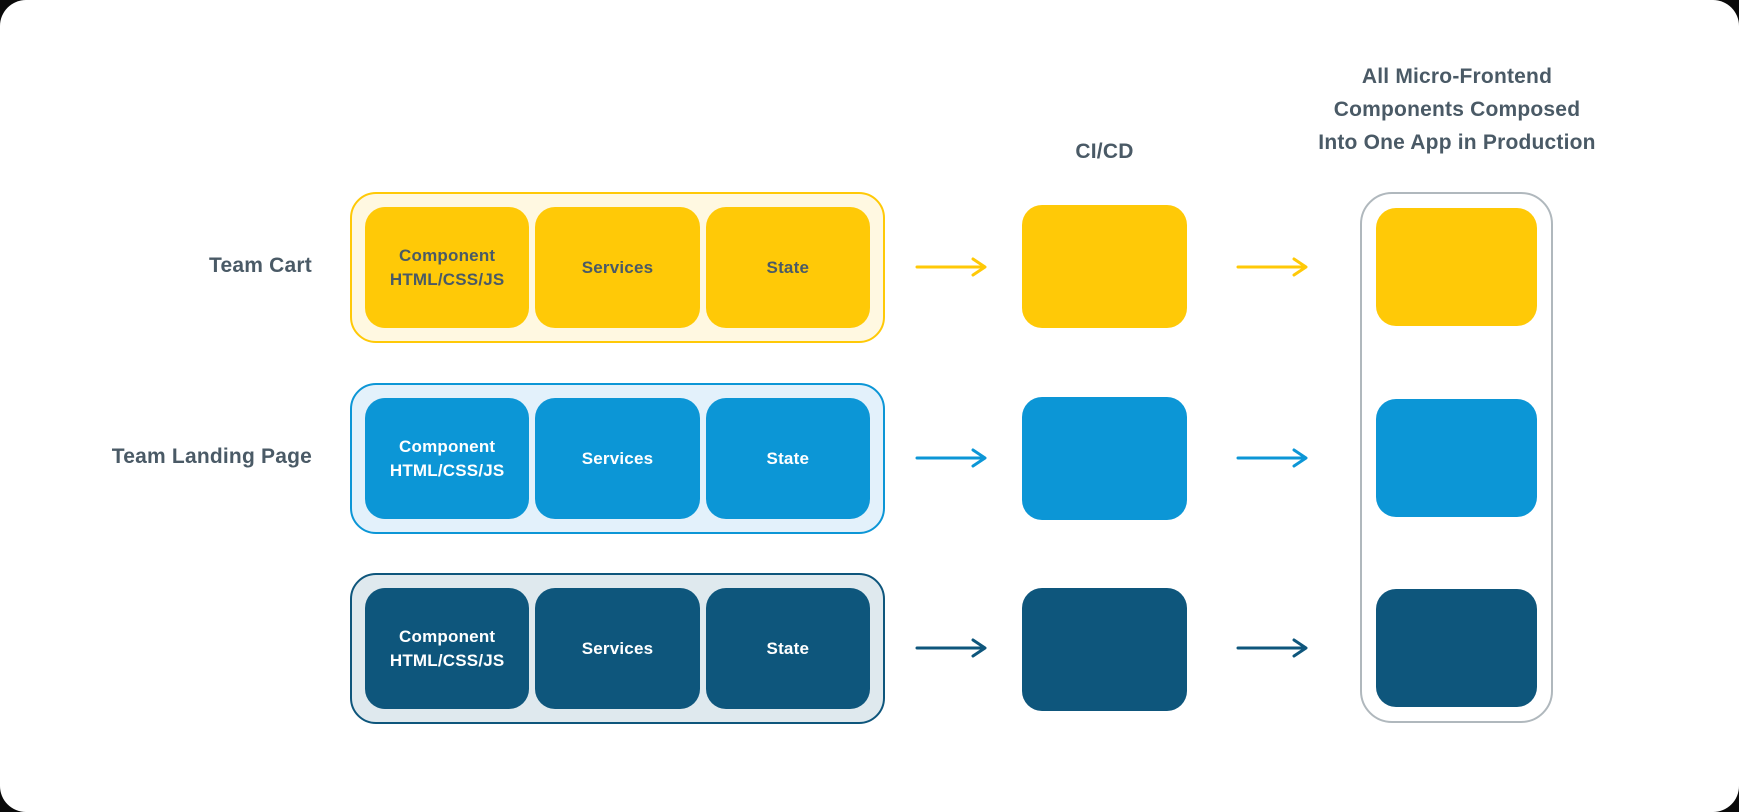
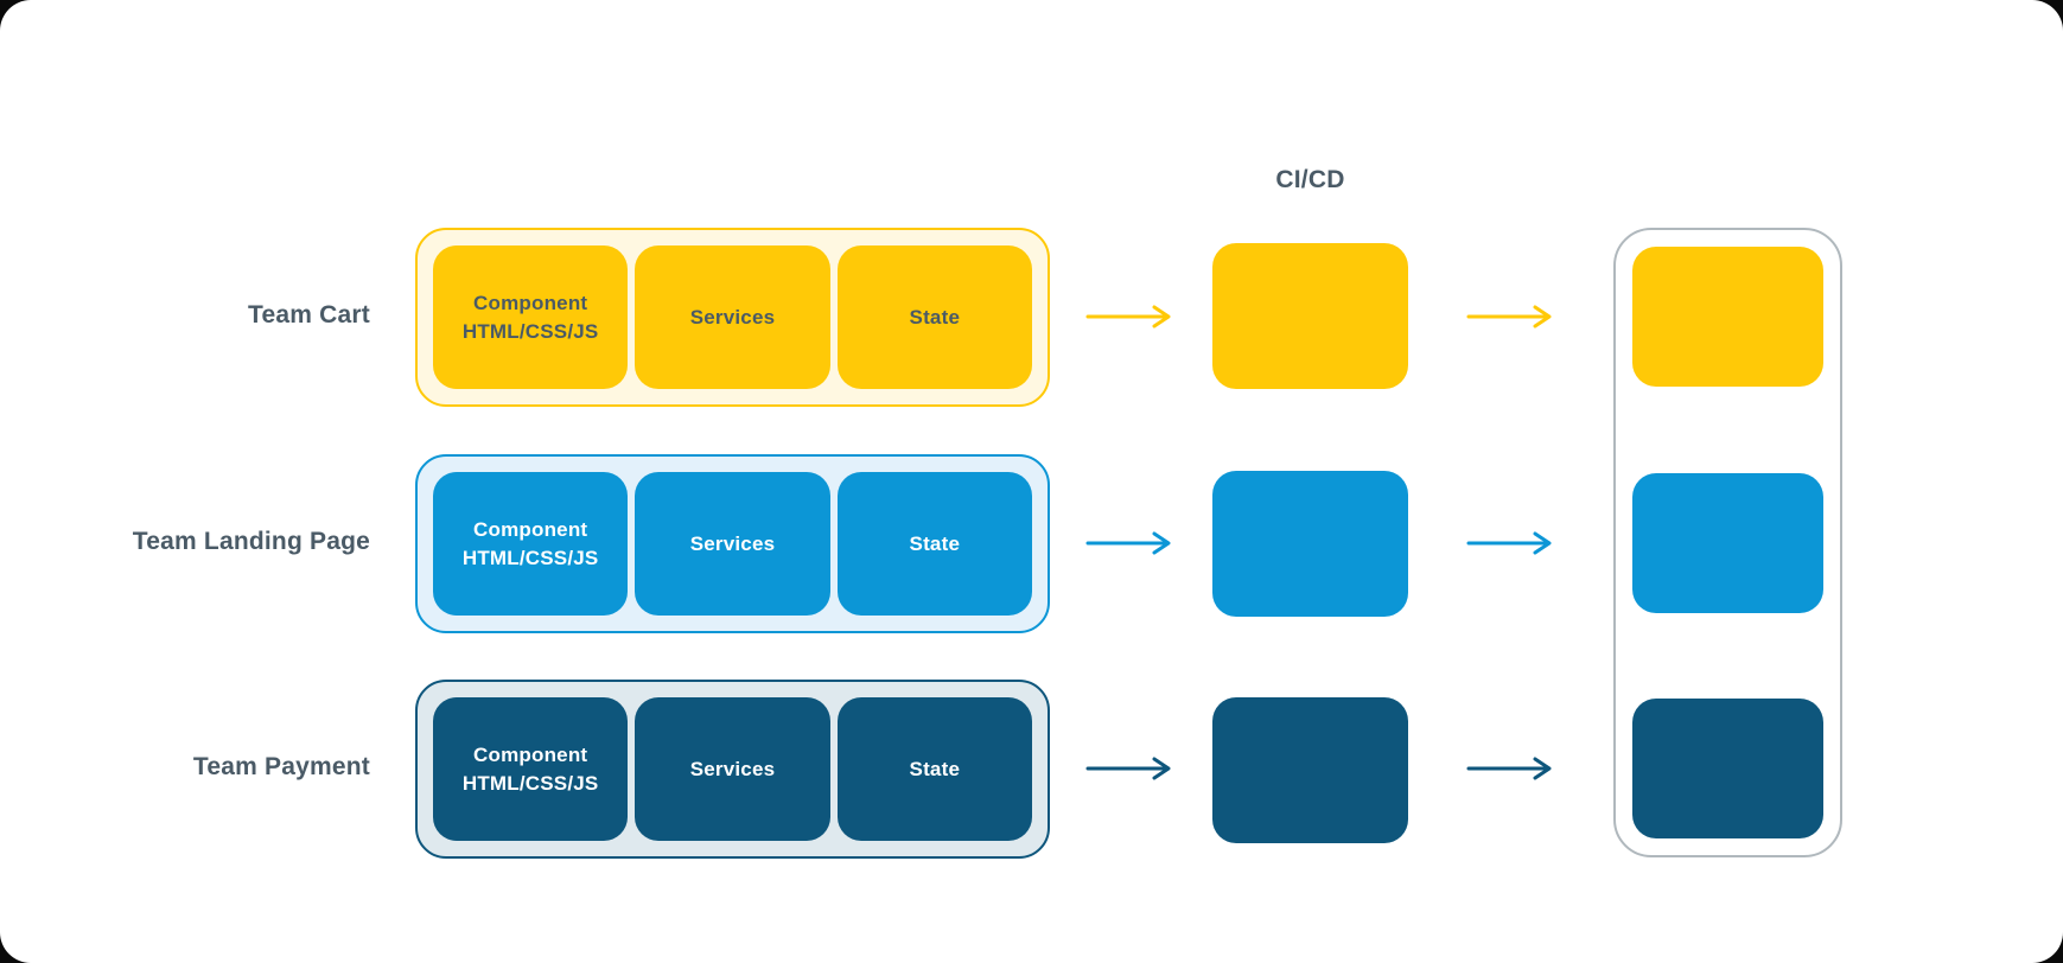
  CI/CD
- All Micro-Frontend
- Components Composed
- Into One App in Production
  Team Cart
  Team Landing Page
+ Team Payment
  Component
  HTML/CSS/JS
  Services
  State
  Component
  HTML/CSS/JS
  Services
  State
  Component
  HTML/CSS/JS
  Services
  State
